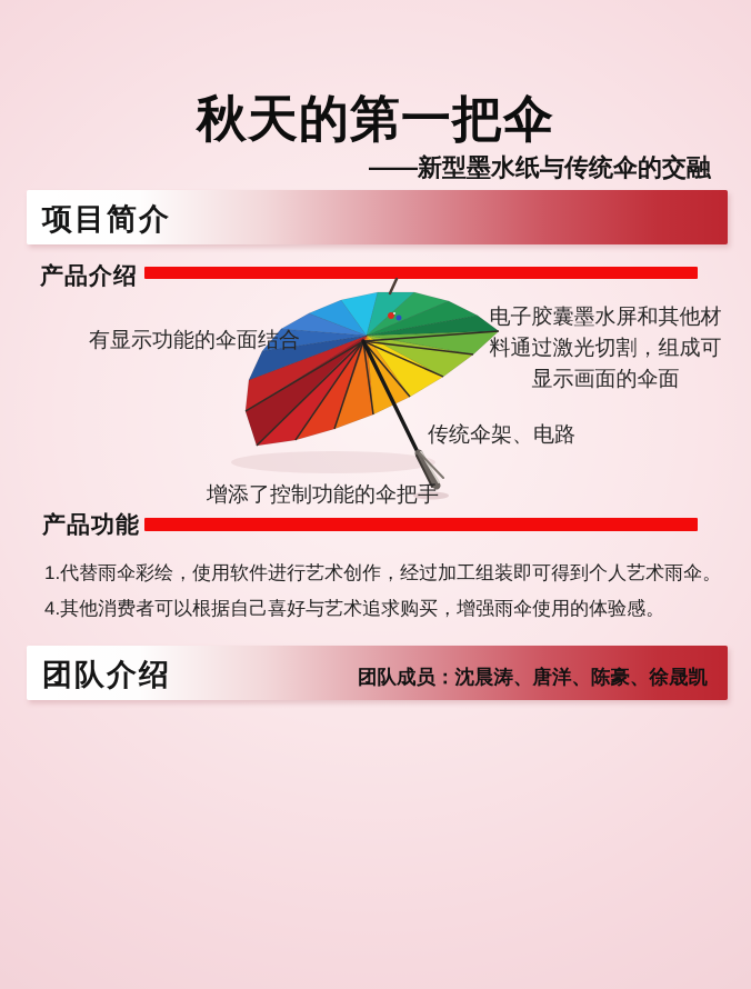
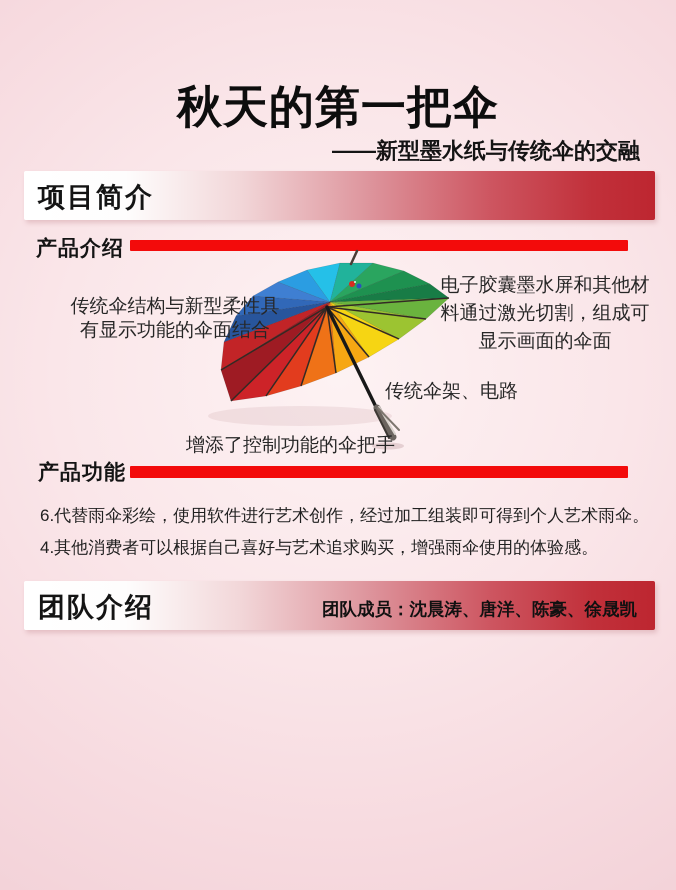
  秋天的第一把伞
  ——新型墨水纸与传统伞的交融
  项目简介
  产品介绍
+ 传统伞结构与新型柔性具
  有显示功能的伞面结合
  电子胶囊墨水屏和其他材
  料通过激光切割，组成可
  显示画面的伞面
  传统伞架、电路
  增添了控制功能的伞把手
  产品功能
- 1.代替雨伞彩绘，使用软件进行艺术创作，经过加工组装即可得到个人艺术雨伞。
+ 6.代替雨伞彩绘，使用软件进行艺术创作，经过加工组装即可得到个人艺术雨伞。
  4.其他消费者可以根据自己喜好与艺术追求购买，增强雨伞使用的体验感。
  团队介绍
  团队成员：沈晨涛、唐洋、陈豪、徐晟凯
